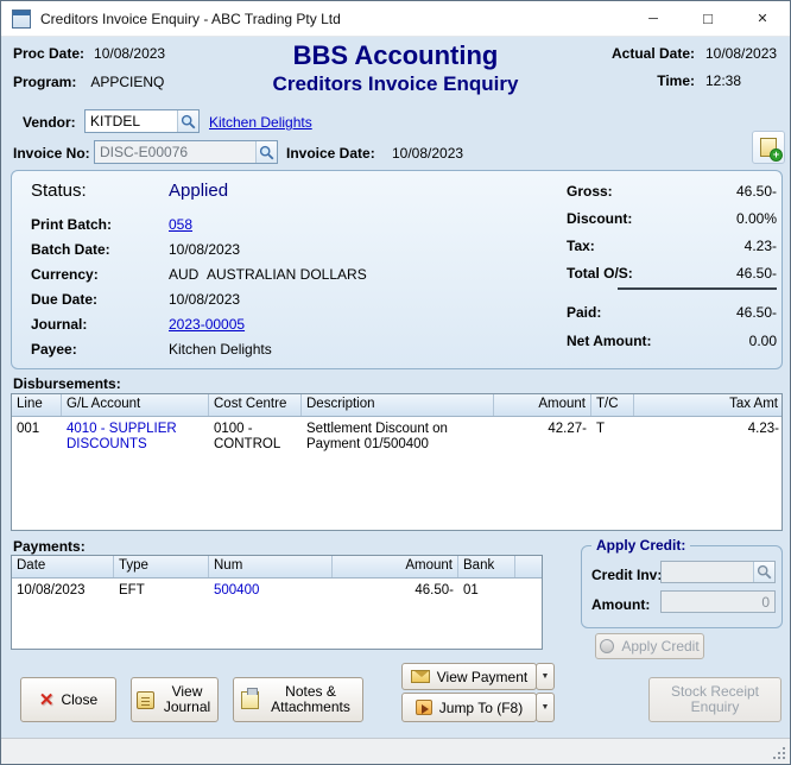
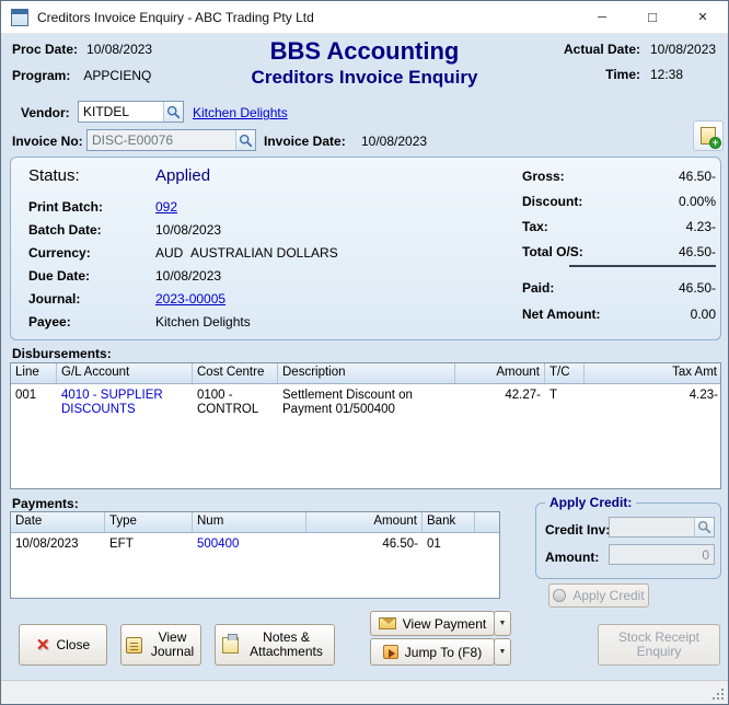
  Creditors Invoice Enquiry - ABC Trading Pty Ltd
  ─
  □
  ✕
  Proc Date:
  10/08/2023
  Program:
  APPCIENQ
  BBS Accounting
  Creditors Invoice Enquiry
  Actual Date:
  10/08/2023
  Time:
  12:38
  Vendor:
  KITDEL
  Kitchen Delights
  Invoice No:
  DISC-E00076
  Invoice Date:
  10/08/2023
  +
  Status:
  Applied
  Print Batch:
- 058
+ 092
  Batch Date:
  10/08/2023
  Currency:
  AUD
  AUSTRALIAN DOLLARS
  Due Date:
  10/08/2023
  Journal:
  2023-00005
  Payee:
  Kitchen Delights
  Gross:
  46.50-
  Discount:
  0.00%
  Tax:
  4.23-
  Total O/S:
  46.50-
  Paid:
  46.50-
  Net Amount:
  0.00
  Disbursements:
  Line
  G/L Account
  Cost Centre
  Description
  Amount
  T/C
  Tax Amt
  001
  4010 - SUPPLIER DISCOUNTS
  0100 - CONTROL
  Settlement Discount on Payment 01/500400
  42.27-
  T
  4.23-
  Payments:
  Date
  Type
  Num
  Amount
  Bank
  10/08/2023
  EFT
  500400
  46.50-
  01
  Apply Credit:
  Credit Inv
  Amount:
  0
  Apply Credit
  ✕
  Close
  View Journal
  Notes & Attachments
  View Payment
  Jump To (F8)
  Stock Receipt Enquiry
